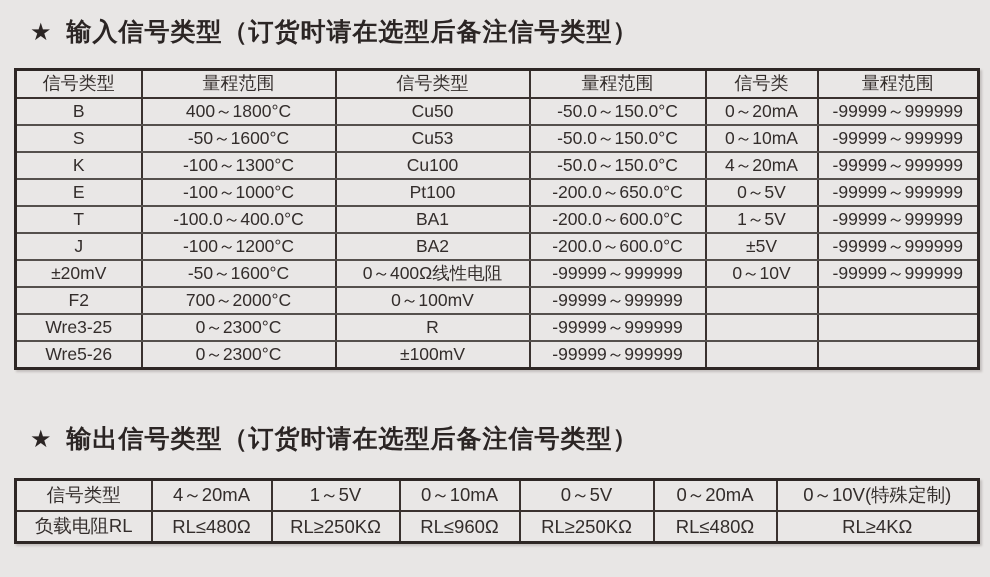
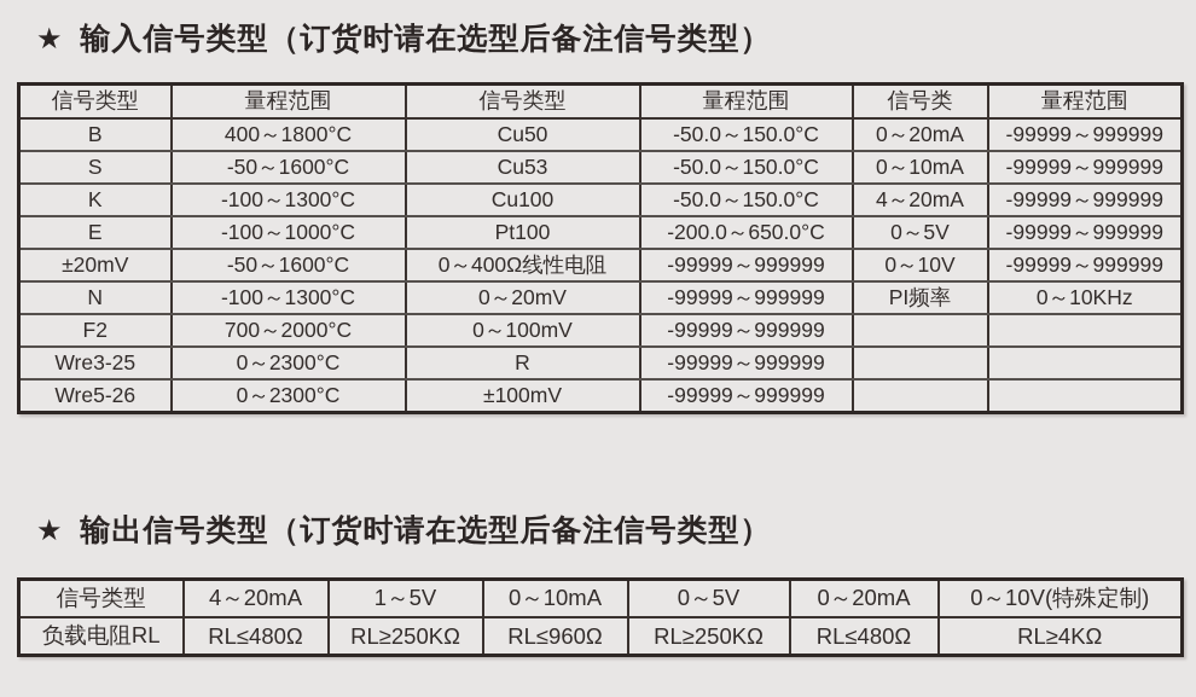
  ★
  输入信号类型（订货时请在选型后备注信号类型）
  信号类型	量程范围	信号类型	量程范围	信号类	量程范围
  B	400～1800°C	Cu50	-50.0～150.0°C	0～20mA	-99999～999999
  S	-50～1600°C	Cu53	-50.0～150.0°C	0～10mA	-99999～999999
  K	-100～1300°C	Cu100	-50.0～150.0°C	4～20mA	-99999～999999
  E	-100～1000°C	Pt100	-200.0～650.0°C	0～5V	-99999～999999
- T	-100.0～400.0°C	BA1	-200.0～600.0°C	1～5V	-99999～999999
- J	-100～1200°C	BA2	-200.0～600.0°C	±5V	-99999～999999
  ±20mV	-50～1600°C	0～400Ω线性电阻	-99999～999999	0～10V	-99999～999999
+ N	-100～1300°C	0～20mV	-99999～999999	PI频率	0～10KHz
  F2	700～2000°C	0～100mV	-99999～999999
  Wre3-25	0～2300°C	R	-99999～999999
  Wre5-26	0～2300°C	±100mV	-99999～999999
  ★
  输出信号类型（订货时请在选型后备注信号类型）
  信号类型	4～20mA	1～5V	0～10mA	0～5V	0～20mA	0～10V(特殊定制)
  负载电阻RL	RL≤480Ω	RL≥250KΩ	RL≤960Ω	RL≥250KΩ	RL≤480Ω	RL≥4KΩ
